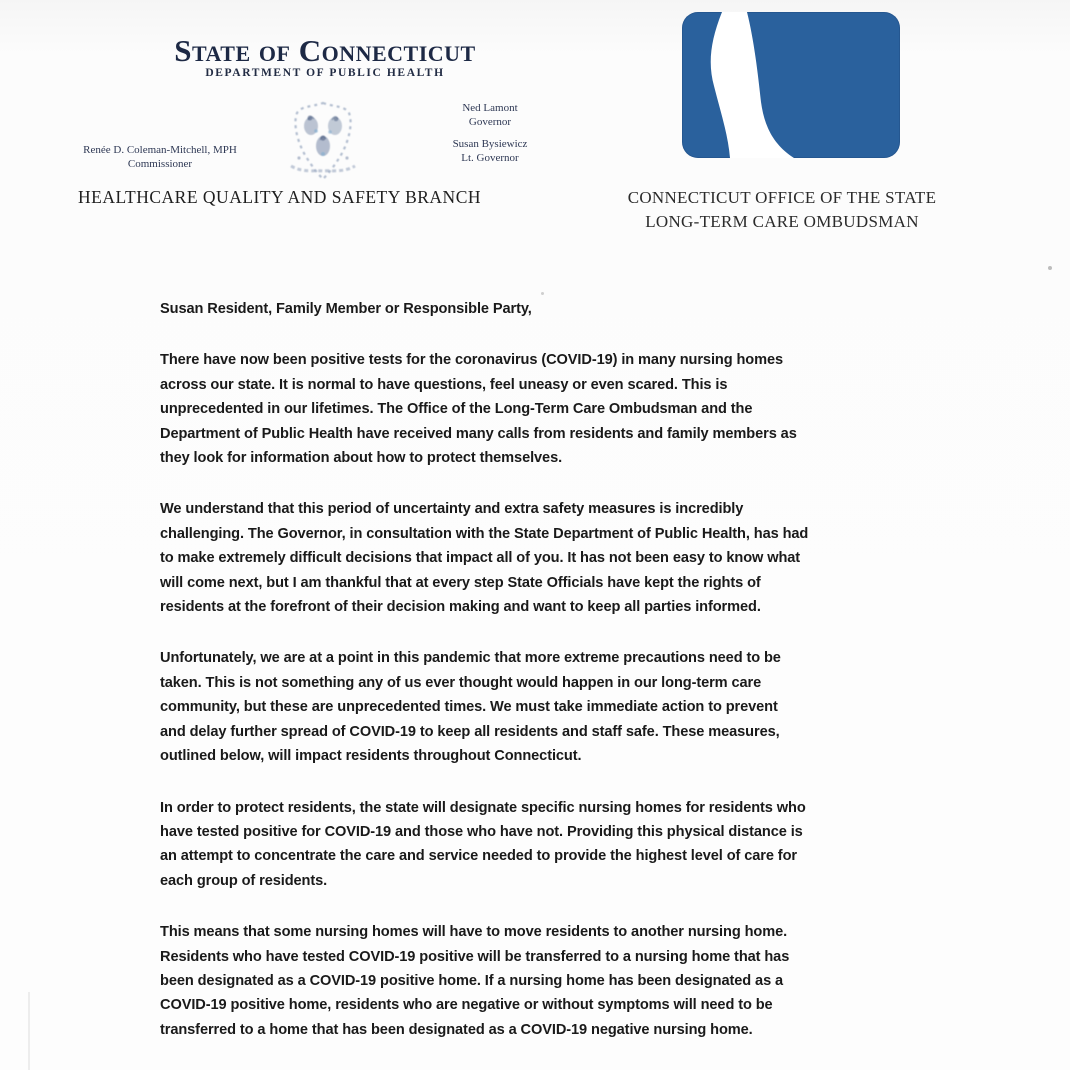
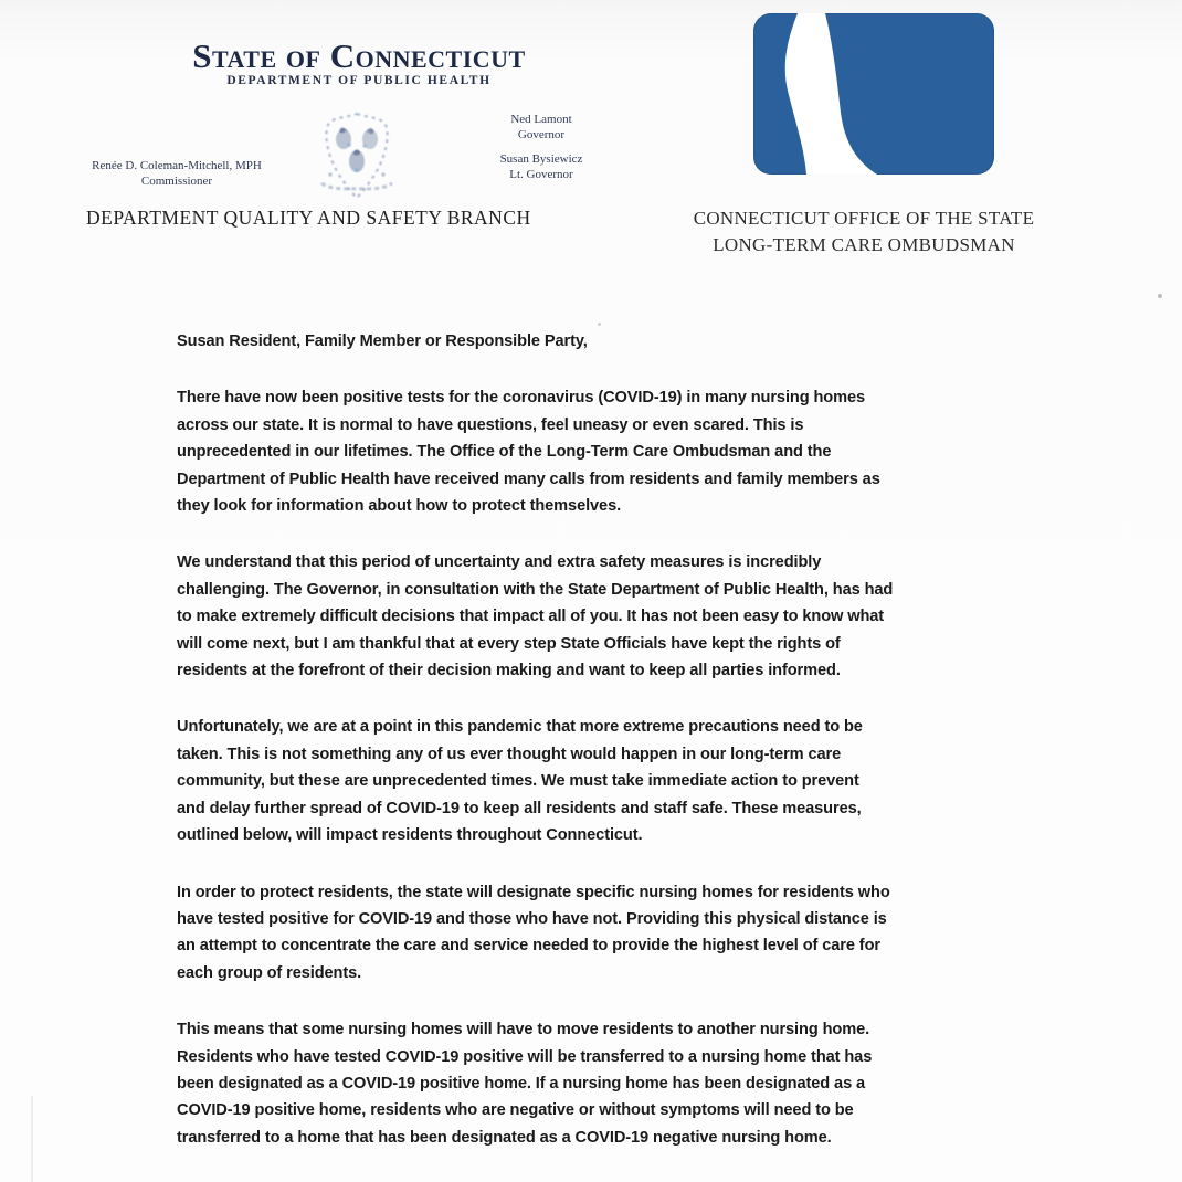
  State of Connecticut
  DEPARTMENT OF PUBLIC HEALTH
  Renée D. Coleman-Mitchell, MPH
  Commissioner
  Ned Lamont
  Governor
  Susan Bysiewicz
  Lt. Governor
- HEALTHCARE QUALITY AND SAFETY BRANCH
+ DEPARTMENT QUALITY AND SAFETY BRANCH
  CONNECTICUT OFFICE OF THE STATE
  LONG-TERM CARE OMBUDSMAN
  Susan Resident, Family Member or Responsible Party,
  There have now been positive tests for the coronavirus (COVID-19) in many nursing homes
  across our state. It is normal to have questions, feel uneasy or even scared. This is
  unprecedented in our lifetimes. The Office of the Long-Term Care Ombudsman and the
  Department of Public Health have received many calls from residents and family members as
  they look for information about how to protect themselves.
  We understand that this period of uncertainty and extra safety measures is incredibly
  challenging. The Governor, in consultation with the State Department of Public Health, has had
  to make extremely difficult decisions that impact all of you. It has not been easy to know what
  will come next, but I am thankful that at every step State Officials have kept the rights of
  residents at the forefront of their decision making and want to keep all parties informed.
  Unfortunately, we are at a point in this pandemic that more extreme precautions need to be
  taken. This is not something any of us ever thought would happen in our long-term care
  community, but these are unprecedented times. We must take immediate action to prevent
  and delay further spread of COVID-19 to keep all residents and staff safe. These measures,
  outlined below, will impact residents throughout Connecticut.
  In order to protect residents, the state will designate specific nursing homes for residents who
  have tested positive for COVID-19 and those who have not. Providing this physical distance is
  an attempt to concentrate the care and service needed to provide the highest level of care for
  each group of residents.
  This means that some nursing homes will have to move residents to another nursing home.
  Residents who have tested COVID-19 positive will be transferred to a nursing home that has
  been designated as a COVID-19 positive home. If a nursing home has been designated as a
  COVID-19 positive home, residents who are negative or without symptoms will need to be
  transferred to a home that has been designated as a COVID-19 negative nursing home.
